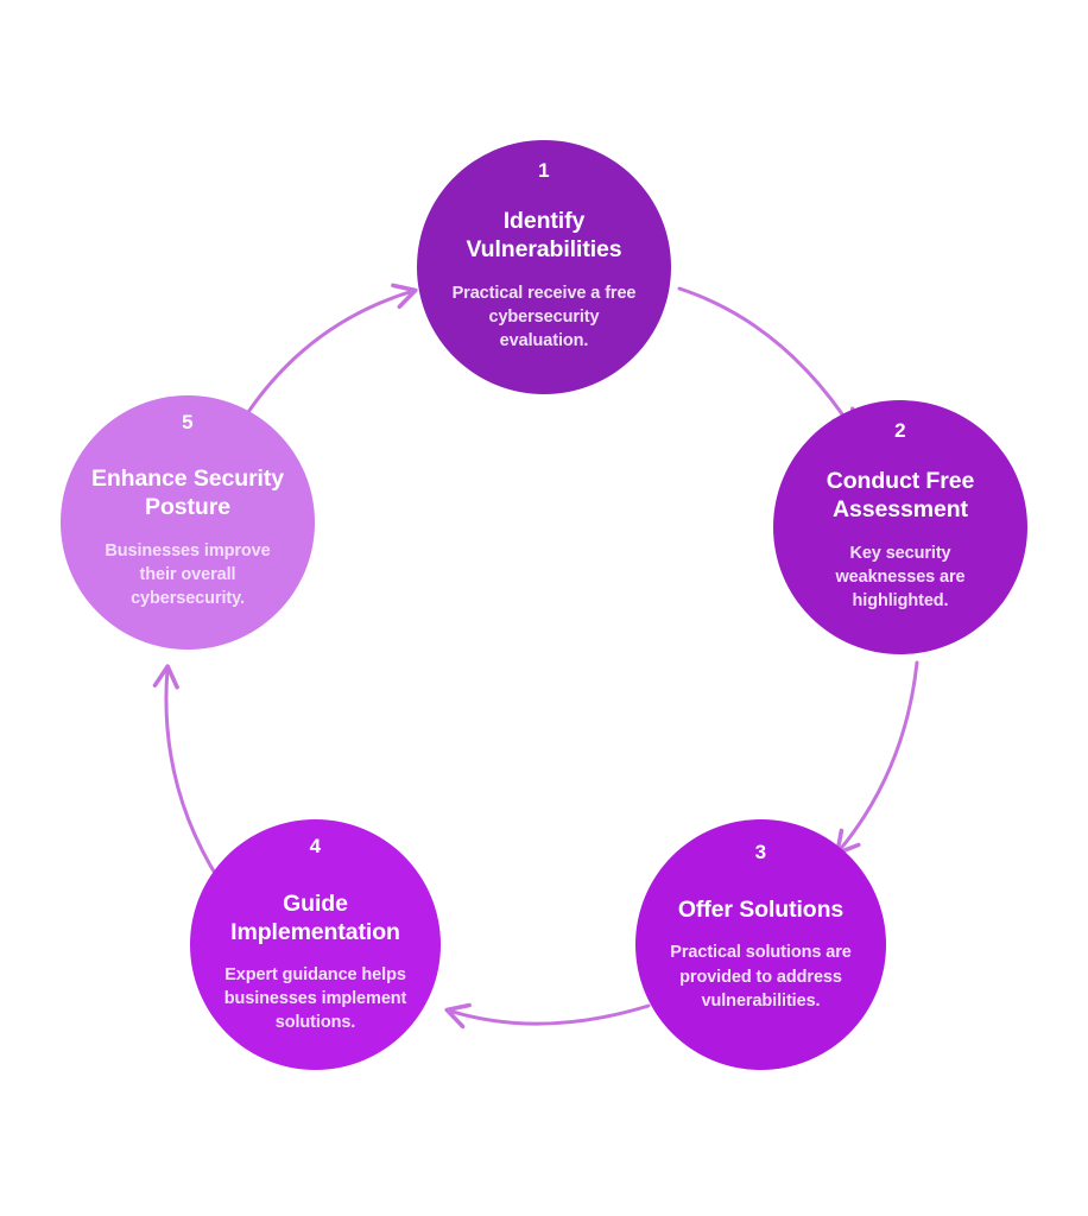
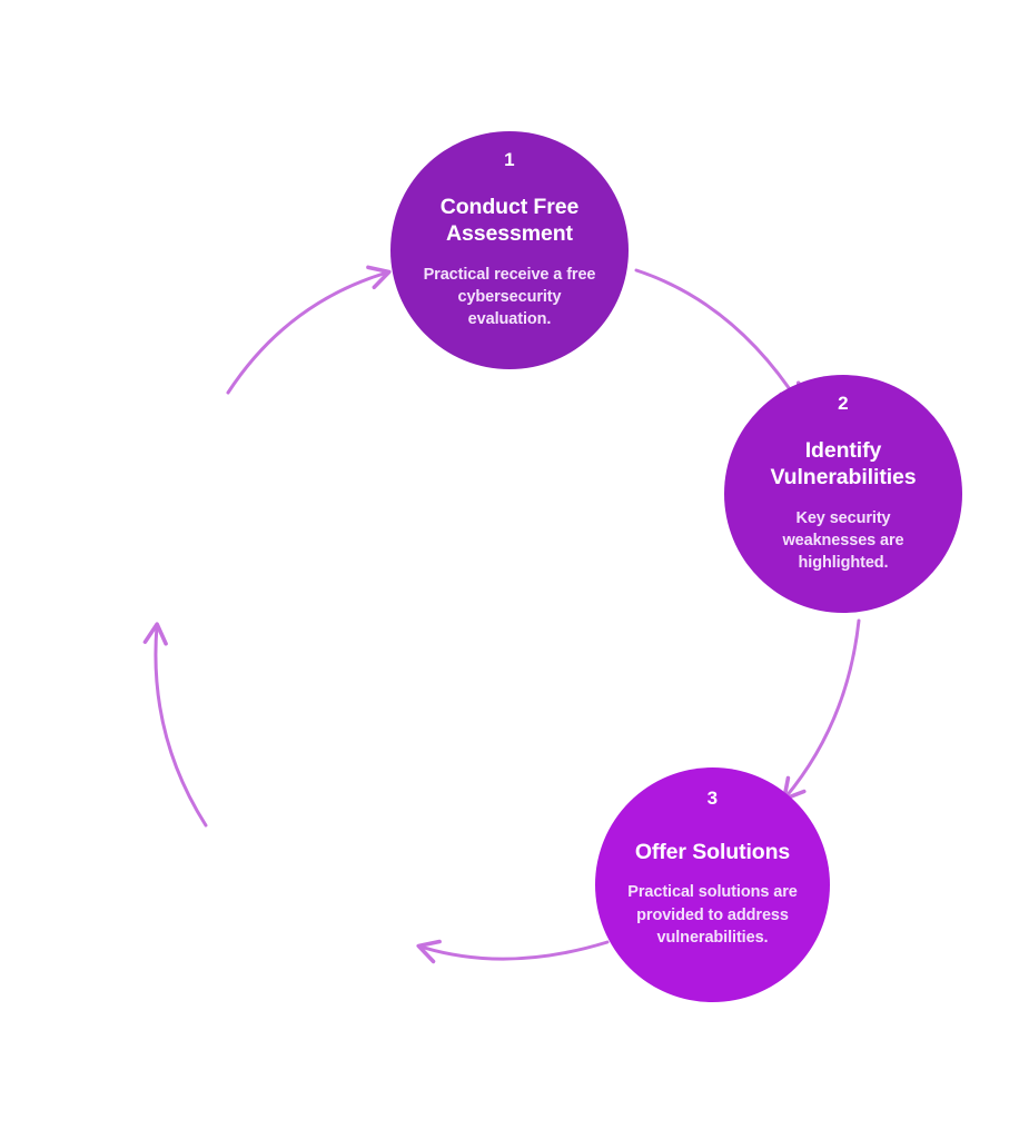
  1
- Identify Vulnerabilities
+ Conduct Free Assessment
  Practical receive a free cybersecurity evaluation.
  2
- Conduct Free Assessment
+ Identify Vulnerabilities
  Key security weaknesses are highlighted.
  3
  Offer Solutions
  Practical solutions are provided to address vulnerabilities.
- 4
- Guide Implementation
- Expert guidance helps businesses implement solutions.
- 5
- Enhance Security Posture
- Businesses improve their overall cybersecurity.
